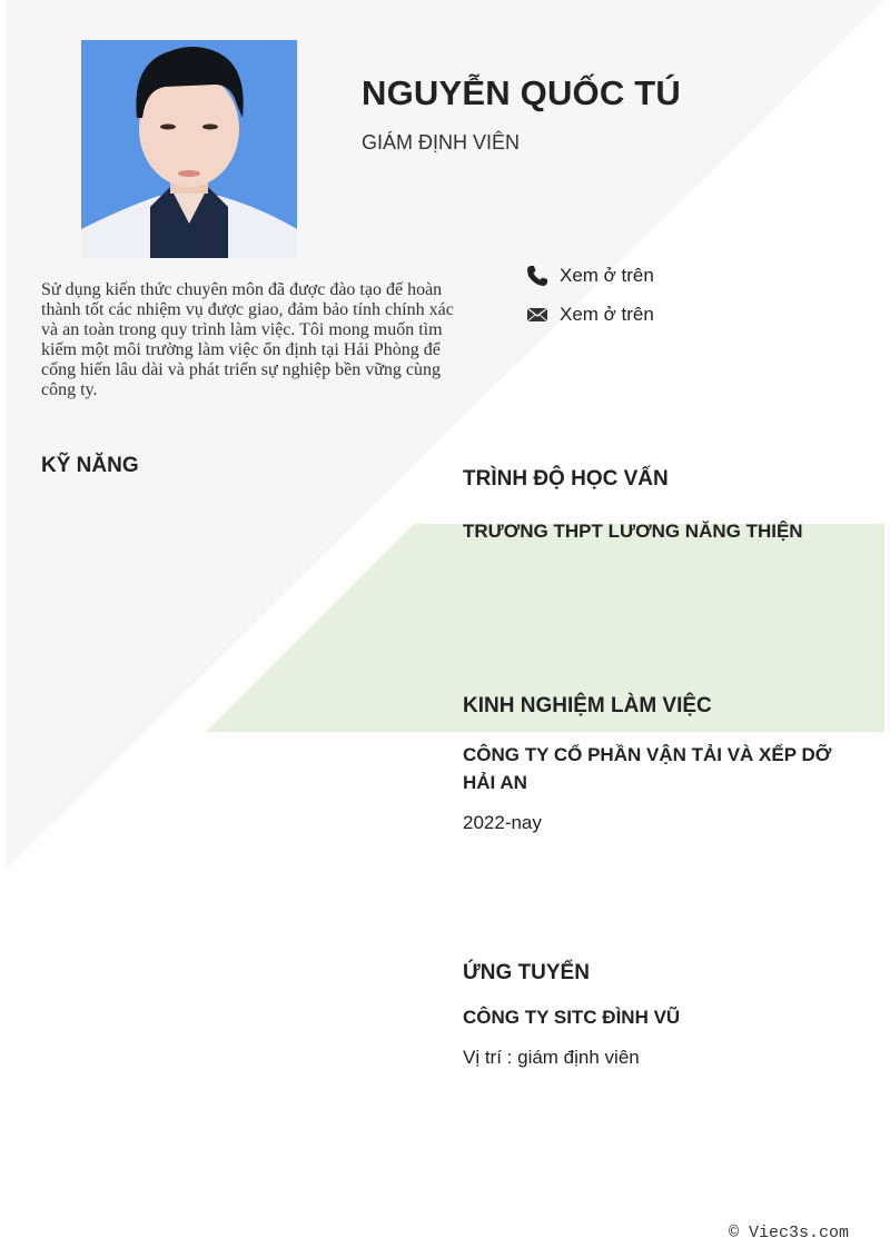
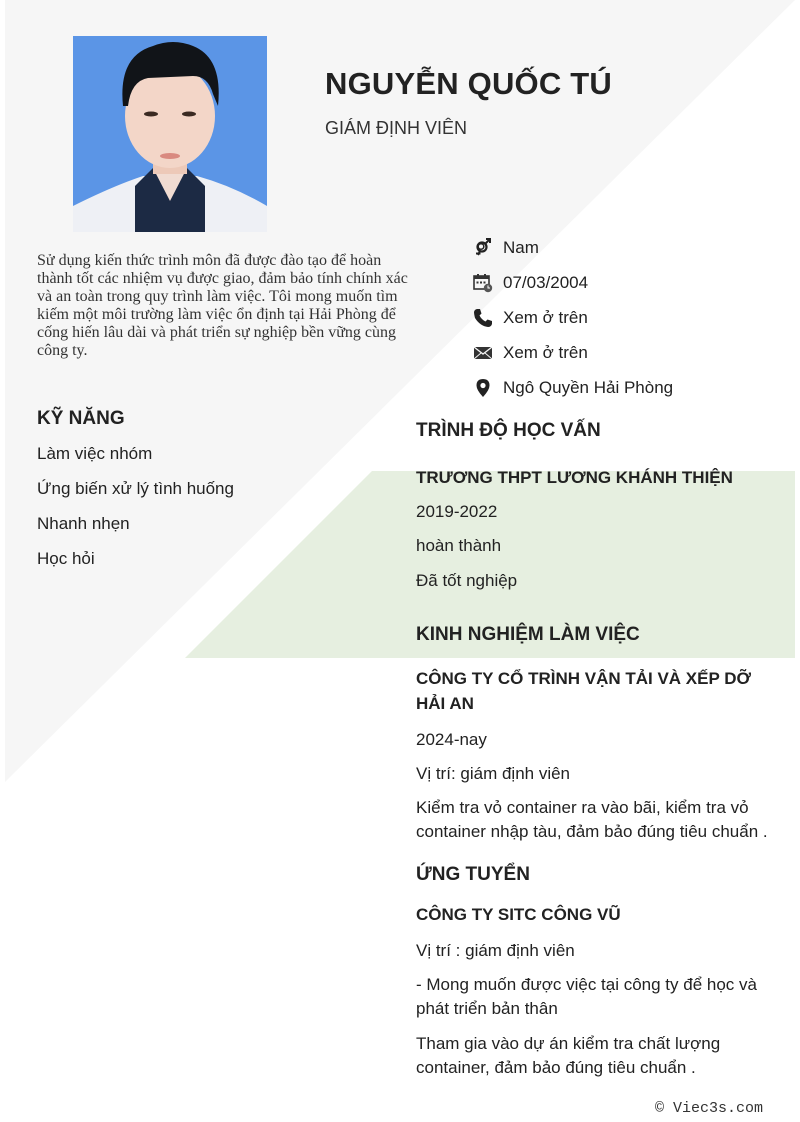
  NGUYỄN QUỐC TÚ
  GIÁM ĐỊNH VIÊN
- Sử dụng kiến thức chuyên môn đã được đào tạo để hoàn thành tốt các nhiệm vụ được giao, đảm bảo tính chính xác và an toàn trong quy trình làm việc. Tôi mong muốn tìm kiếm một môi trường làm việc ổn định tại Hải Phòng để cống hiến lâu dài và phát triển sự nghiệp bền vững cùng công ty.
+ Sử dụng kiến thức trình môn đã được đào tạo để hoàn thành tốt các nhiệm vụ được giao, đảm bảo tính chính xác và an toàn trong quy trình làm việc. Tôi mong muốn tìm kiếm một môi trường làm việc ổn định tại Hải Phòng để cống hiến lâu dài và phát triển sự nghiệp bền vững cùng công ty.
+ Nam
+ 07/03/2004
  Xem ở trên
  Xem ở trên
+ Ngô Quyền Hải Phòng
  KỸ NĂNG
+ Làm việc nhóm
+ Ứng biến xử lý tình huống
+ Nhanh nhẹn
+ Học hỏi
  TRÌNH ĐỘ HỌC VẤN
- TRƯƠNG THPT LƯƠNG NĂNG THIỆN
+ TRƯƠNG THPT LƯƠNG KHÁNH THIỆN
+ 2019-2022
+ hoàn thành
+ Đã tốt nghiệp
  KINH NGHIỆM LÀM VIỆC
- CÔNG TY CỔ PHẦN VẬN TẢI VÀ XẾP DỠ HẢI AN
+ CÔNG TY CỔ TRÌNH VẬN TẢI VÀ XẾP DỠ HẢI AN
- 2022-nay
+ 2024-nay
+ Vị trí: giám định viên
+ Kiểm tra vỏ container ra vào bãi, kiểm tra vỏ container nhập tàu, đảm bảo đúng tiêu chuẩn .
  ỨNG TUYỂN
- CÔNG TY SITC ĐÌNH VŨ
+ CÔNG TY SITC CÔNG VŨ
  Vị trí : giám định viên
+ - Mong muốn được việc tại công ty để học và phát triển bản thân
+ Tham gia vào dự án kiểm tra chất lượng container, đảm bảo đúng tiêu chuẩn .
  © Viec3s.com
